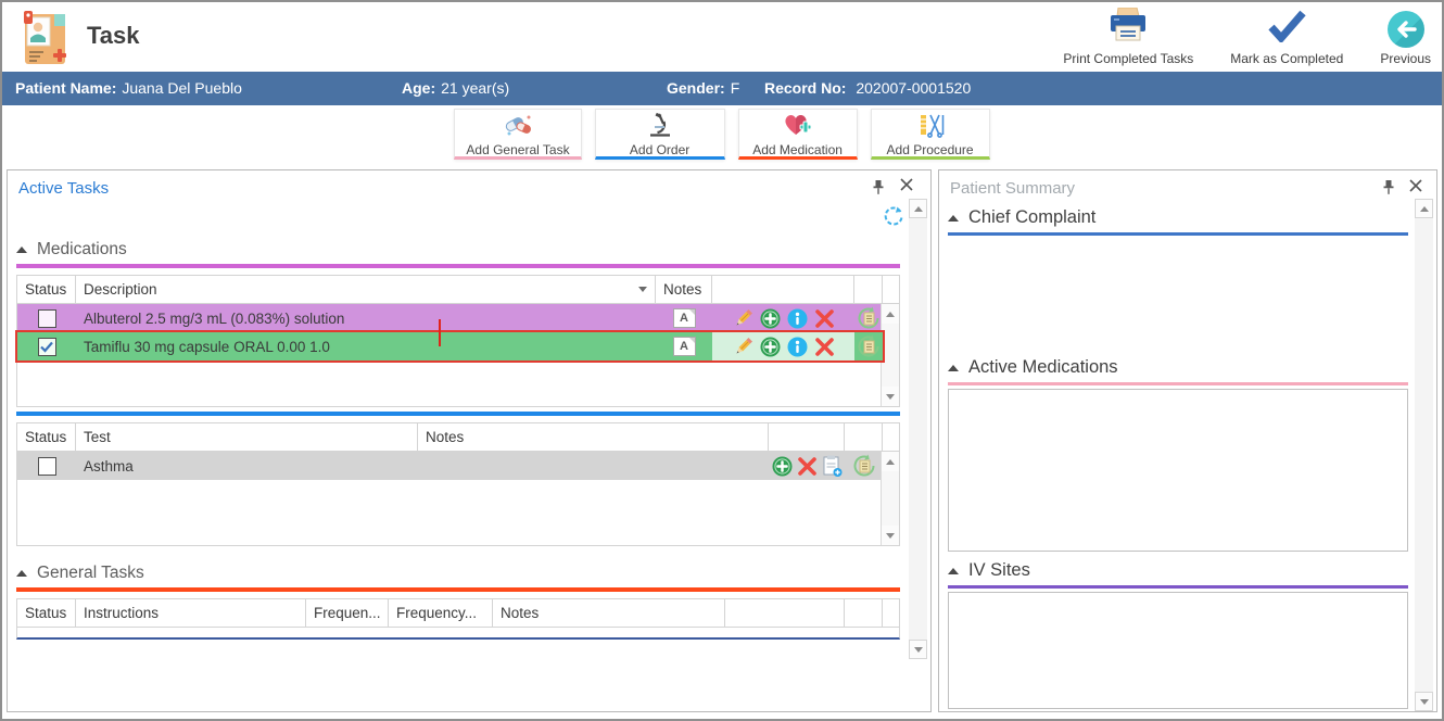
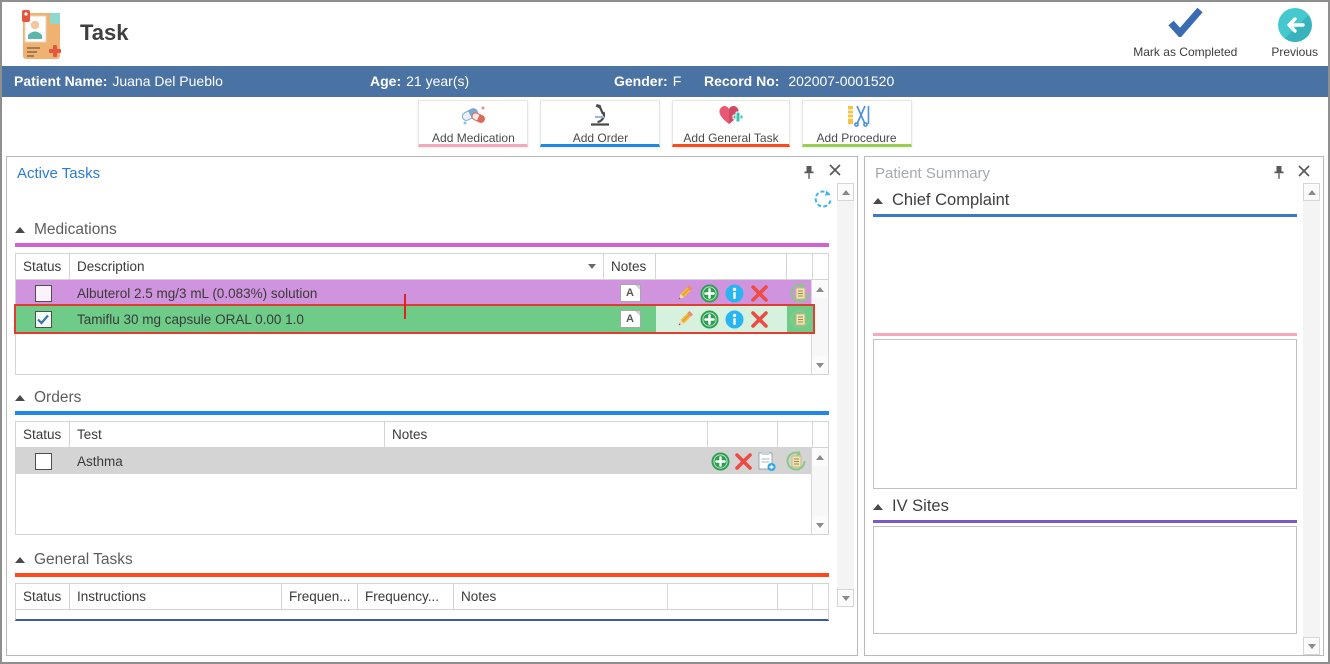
  Task
- Print Completed Tasks
  Mark as Completed
  Previous
  Patient Name: Juana Del Pueblo
  Age: 21 year(s)
  Gender: F
  Record No: 202007-0001520
- Add General Task
+ Add Medication
  Add Order
- Add Medication
+ Add General Task
  Add Procedure
  Active Tasks
  Medications
  Status
  Description
  Notes
  Albuterol 2.5 mg/3 mL (0.083%) solution
  A
  Tamiflu 30 mg capsule ORAL 0.00 1.0
  A
+ Orders
  Status
  Test
  Notes
  Asthma
  General Tasks
  Status
  Instructions
  Frequen...
  Frequency...
  Notes
  Patient Summary
  Chief Complaint
- Active Medications
  IV Sites
